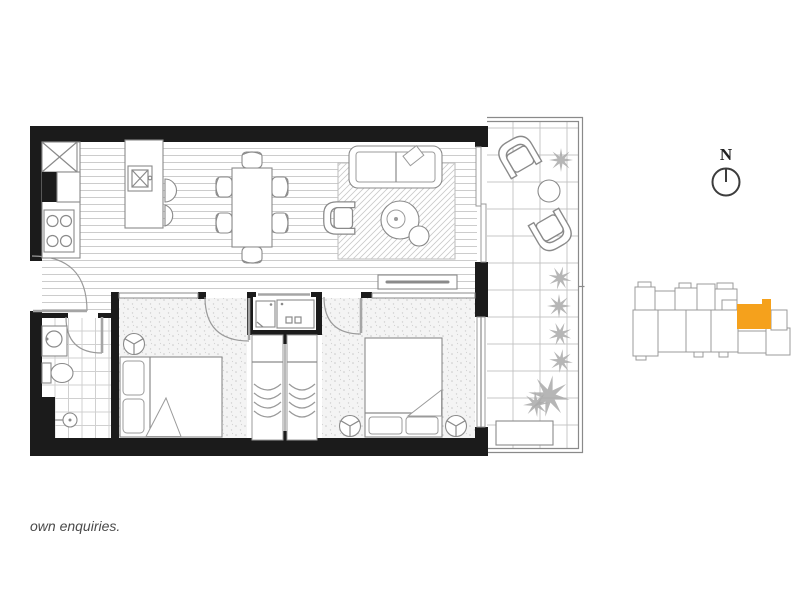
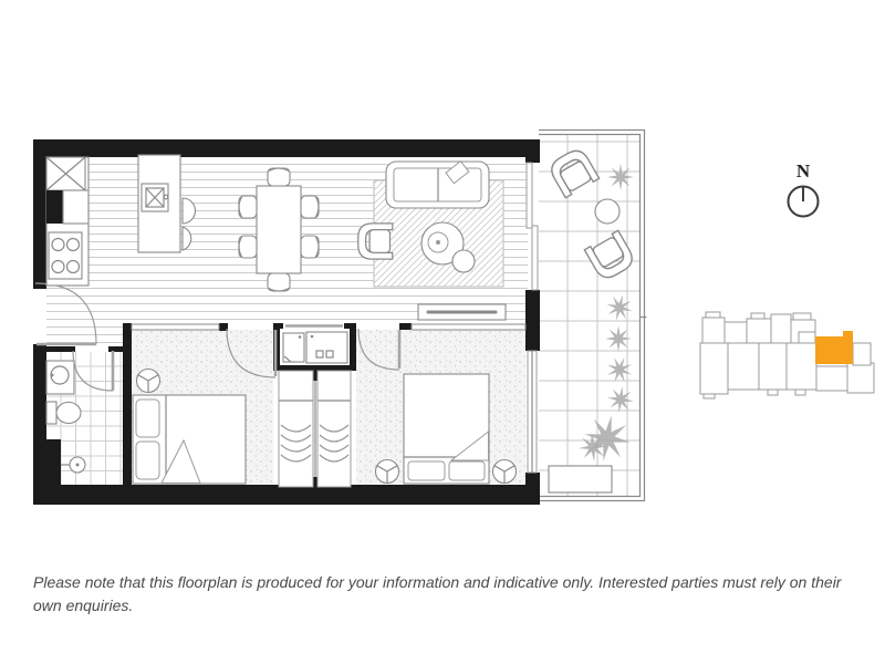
  N
+ Please note that this floorplan is produced for your information and indicative only. Interested parties must rely on their
  own enquiries.
